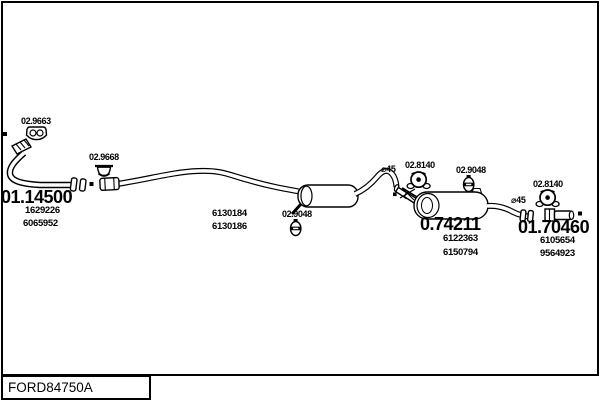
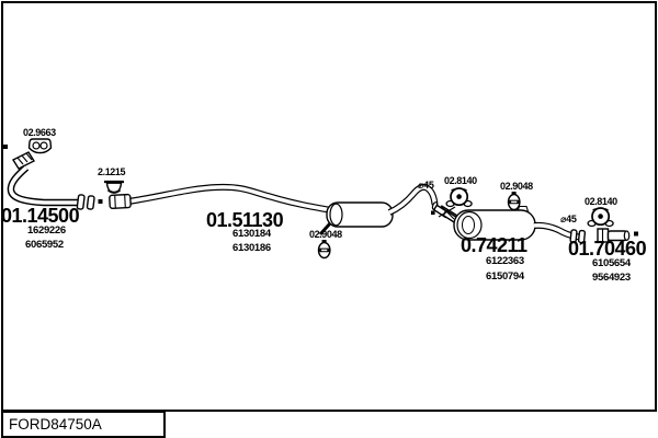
  02.9663
- 02.9668
+ 2.1215
  02.9048
  02.8140
  02.9048
  02.8140
  ⌀45
  ⌀45
  01.14500
  1629226
  6065952
+ 01.51130
  6130184
  6130186
  0.74211
  6122363
  6150794
  01.70460
  6105654
  9564923
  FORD84750A
